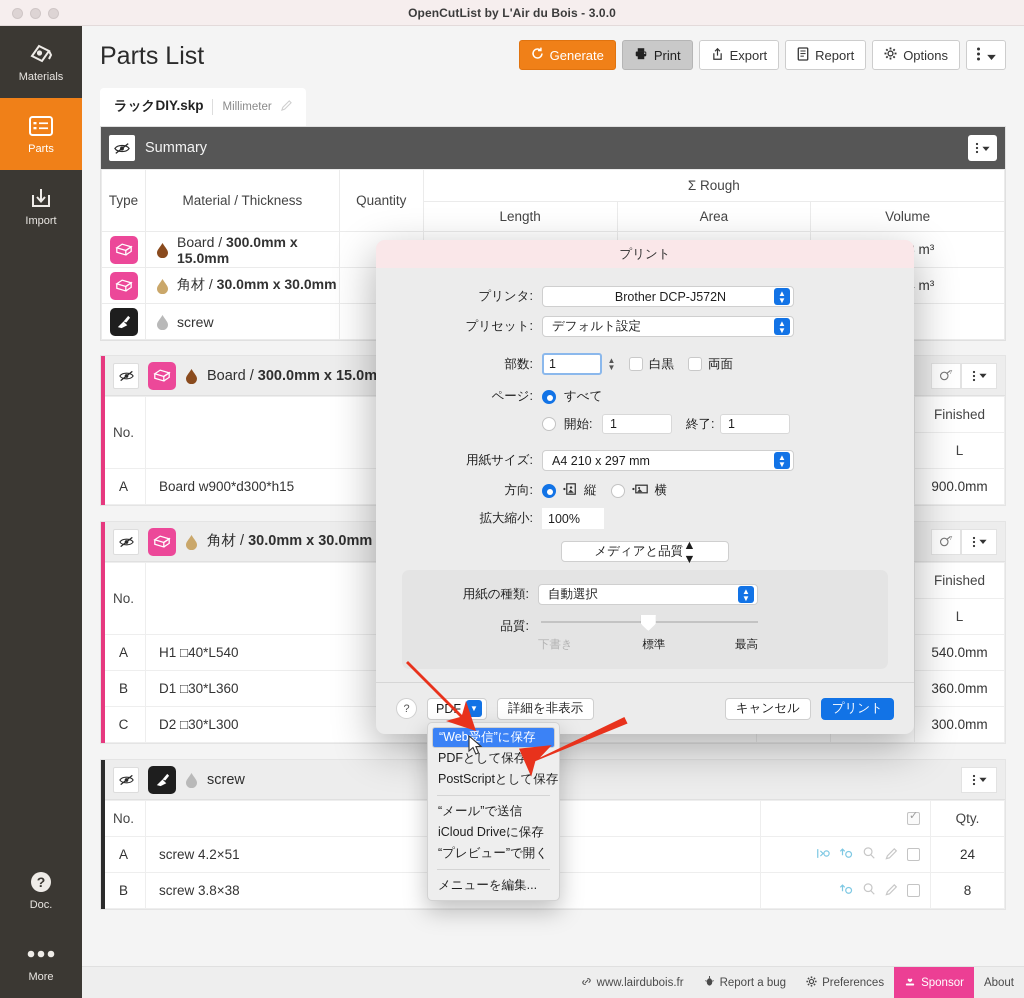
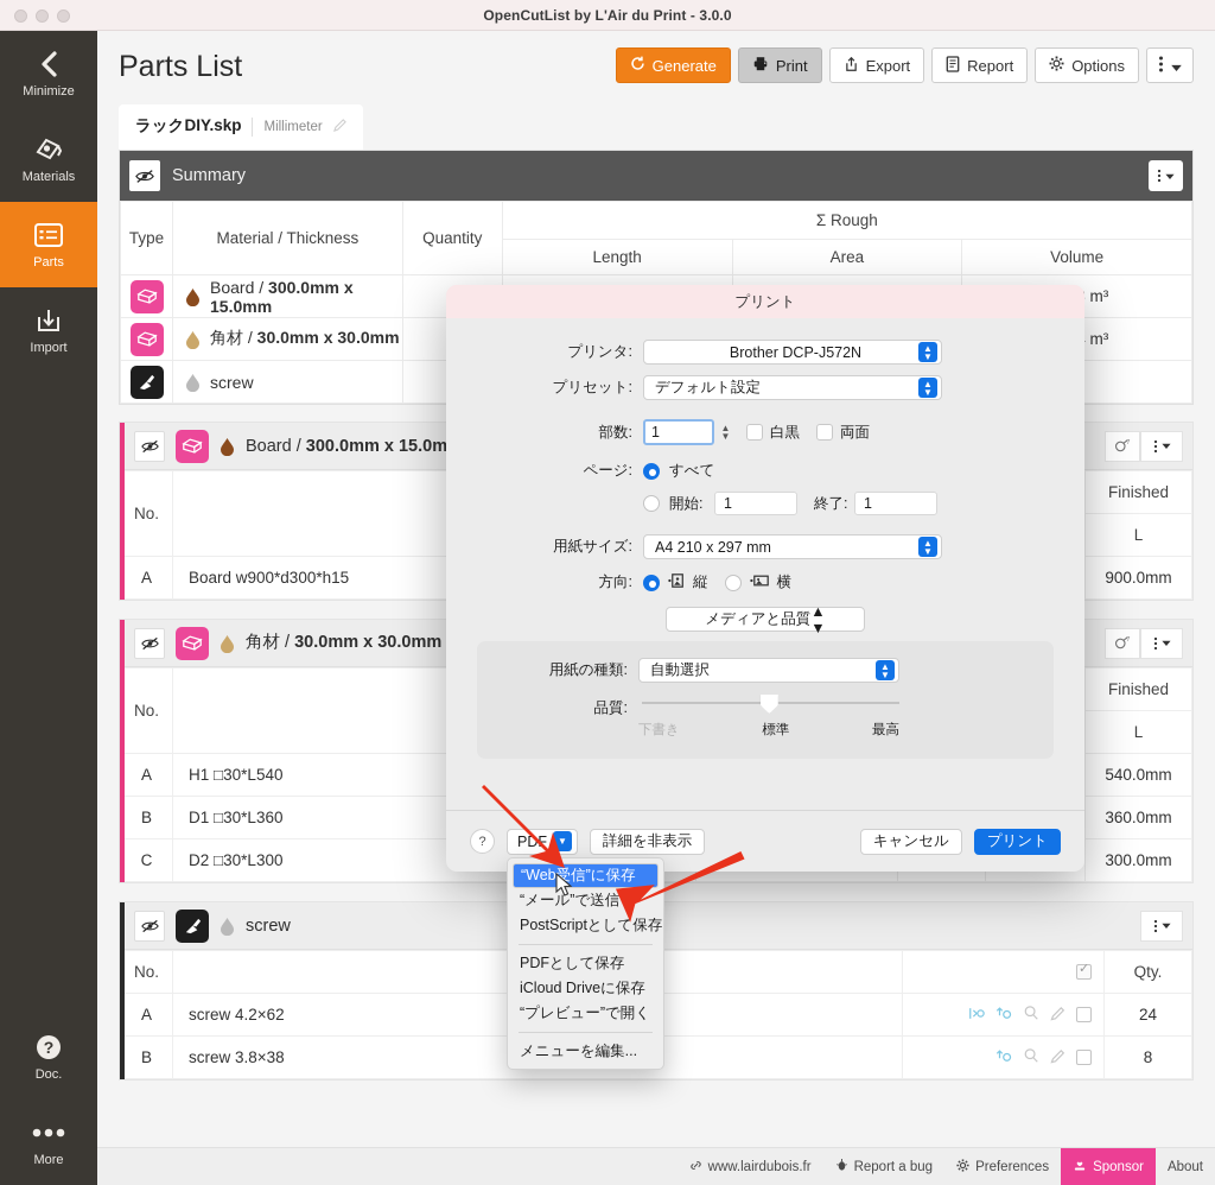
- OpenCutList by L'Air du Bois - 3.0.0
+ OpenCutList by L'Air du Print - 3.0.0
+ Minimize
  Materials
  Parts
  Import
  ?
  Doc.
  More
  Parts List
  Generate
  Print
  Export
  Report
  Options
  ラックDIY.skp
  Millimeter
  Summary
  Type	Material / Thickness	Quantity	Σ Rough
  Length	Area	Volume
  	Board / 300.0mm x 15.0mm				m³
  	角材 / 30.0mm x 30.0mm				m³
  	screw
  Board / 300.0mm x 15.0m
  No.					Finished
  L
  A	Board w900*d300*h15				900.0mm
  角材 / 30.0mm x 30.0mm
  No.					Finished
  L
- A	H1 □40*L540				540.0mm
+ A	H1 □30*L540				540.0mm
  B	D1 □30*L360				360.0mm
  screw
  No.			Qty.
- A	screw 4.2×51		24
+ A	screw 4.2×62		24
  B	screw 3.8×38		8
  www.lairdubois.fr
  Report a bug
  Preferences
  Sponsor
  About
  プリント
  プリンタ:
  Brother DCP-J572N
  ▲
  ▼
  プリセット:
  デフォルト設定
  ▲
  ▼
  部数:
  1
  ▲
  ▼
  白黒
  両面
  ページ:
  すべて
  開始:
  1
  終了:
  1
  用紙サイズ:
  A4 210 x 297 mm
  ▲
  ▼
  方向:
  縦
  横
- 拡大縮小:
- 100%
  メディアと品質
  ▲
  ▼
  用紙の種類:
  自動選択
  ▲
  ▼
  品質:
  下書き
  標準
  最高
  ?
  PDF
  ▼
  詳細を非表示
  キャンセル
  プリント
  “Web受信”に保存
- PDFとして保存
+ “メール”で送信
  PostScriptとして保存
- “メール”で送信
+ PDFとして保存
  iCloud Driveに保存
  “プレビュー”で開く
  メニューを編集...
